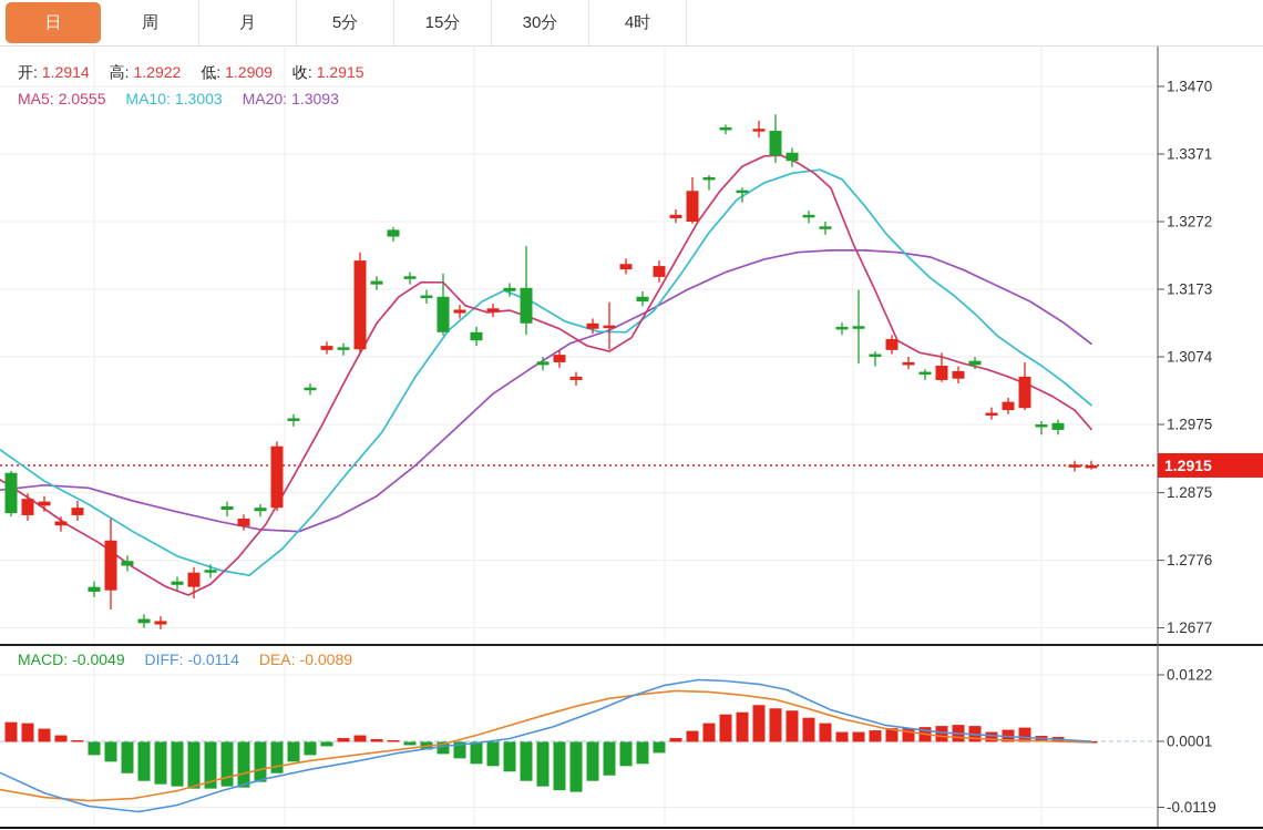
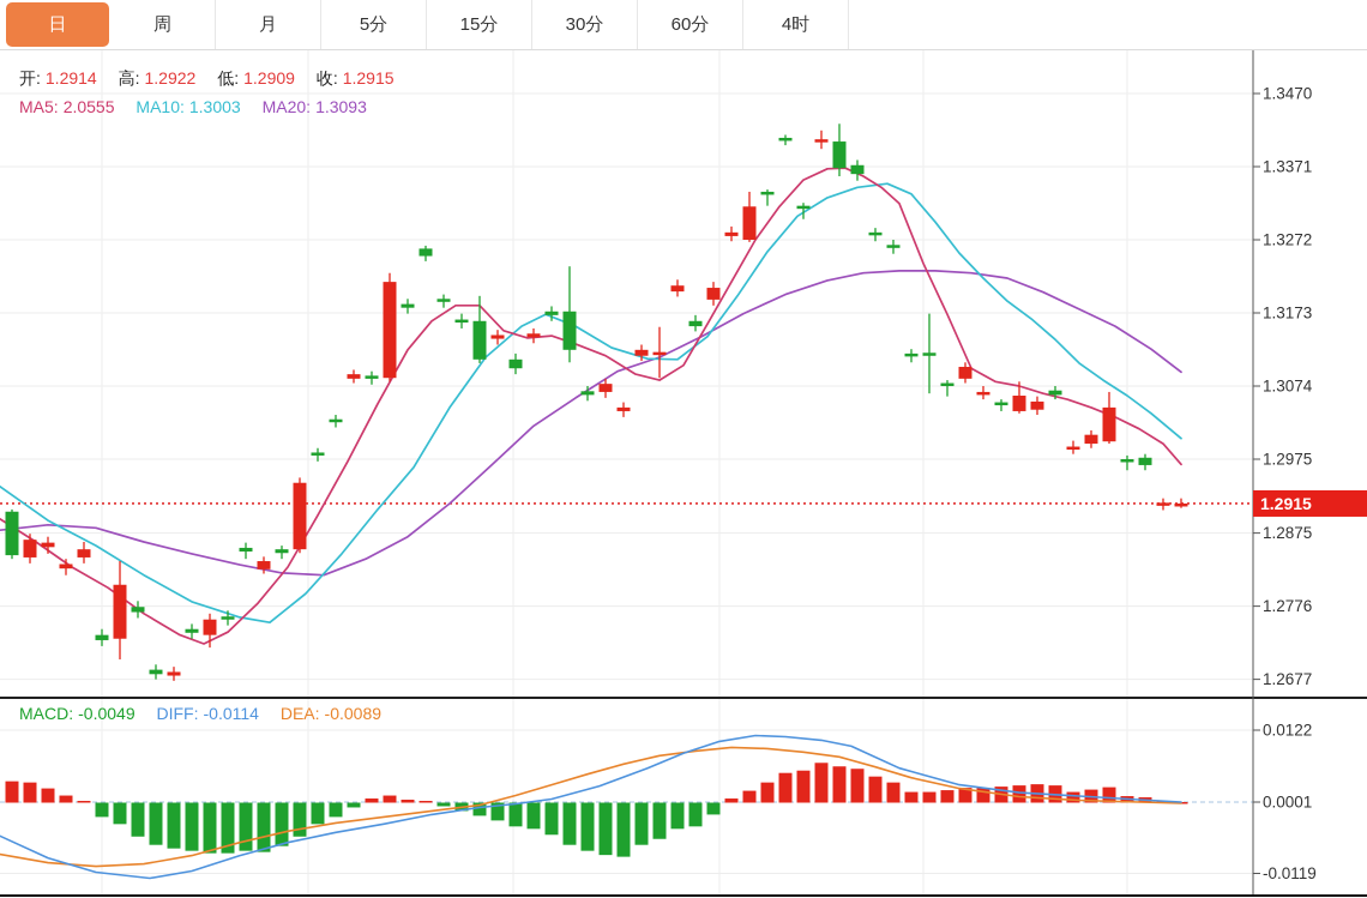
  日
  周
  月
  5分
  15分
  30分
+ 60分
  4时
  1.3470
  1.3371
  1.3272
  1.3173
  1.3074
  1.2975
  1.2875
  1.2776
  1.2677
  0.0122
  0.0001
  -0.0119
  1.2915
  开: 1.2914 高: 1.2922 低: 1.2909 收: 1.2915
  MA5: 2.0555 MA10: 1.3003 MA20: 1.3093
  MACD: -0.0049 DIFF: -0.0114 DEA: -0.0089
